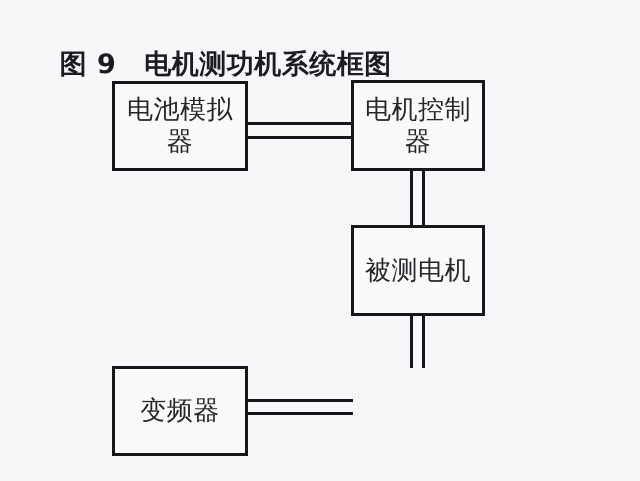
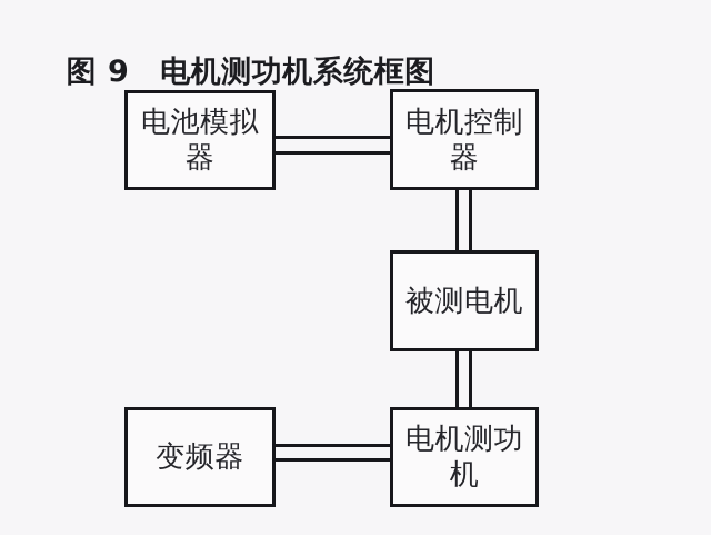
  图 9 电机测功机系统框图
  电池模拟器
  电机控制器
  被测电机
  变频器
+ 电机测功机
